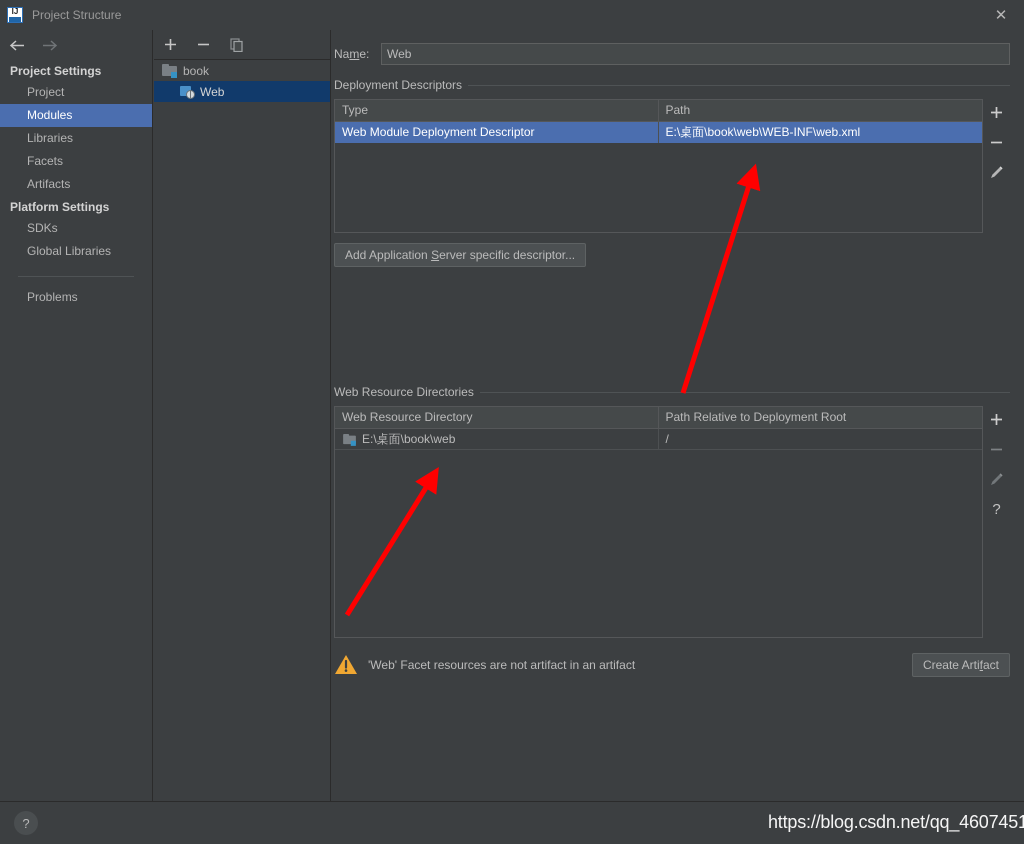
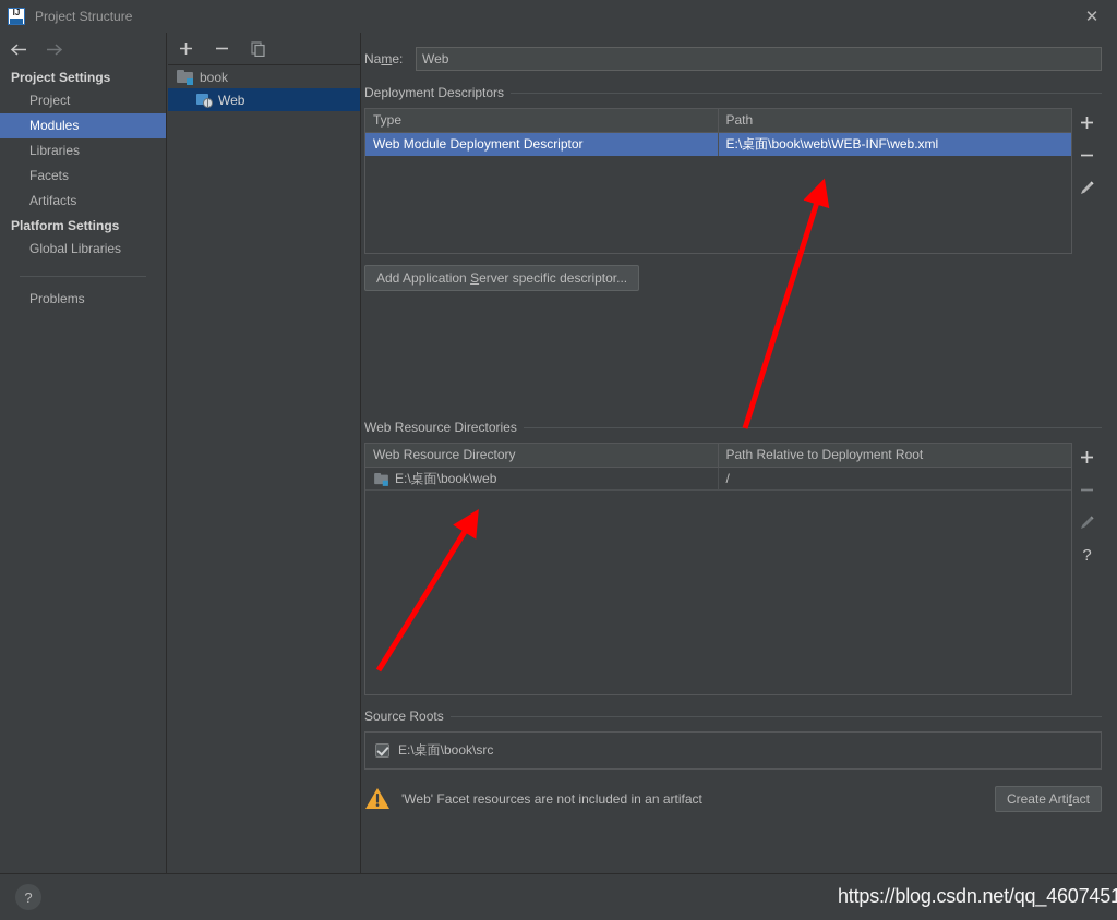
  Project Structure
  ✕
  Project Settings
  Project
  Modules
  Libraries
  Facets
  Artifacts
  Platform Settings
- SDKs
  Global Libraries
  Problems
  book
  Web
  Name:
  Web
  Deployment Descriptors
  Type
  Path
  Web Module Deployment Descriptor
  E:\桌面\book\web\WEB-INF\web.xml
  Add Application Server specific descriptor...
  Web Resource Directories
  Web Resource Directory
  Path Relative to Deployment Root
  E:\桌面\book\web
  /
  ?
+ Source Roots
+ E:\桌面\book\src
- 'Web' Facet resources are not artifact in an artifact
+ 'Web' Facet resources are not included in an artifact
  Create Artifact
  ?
  https://blog.csdn.net/qq_4607451
